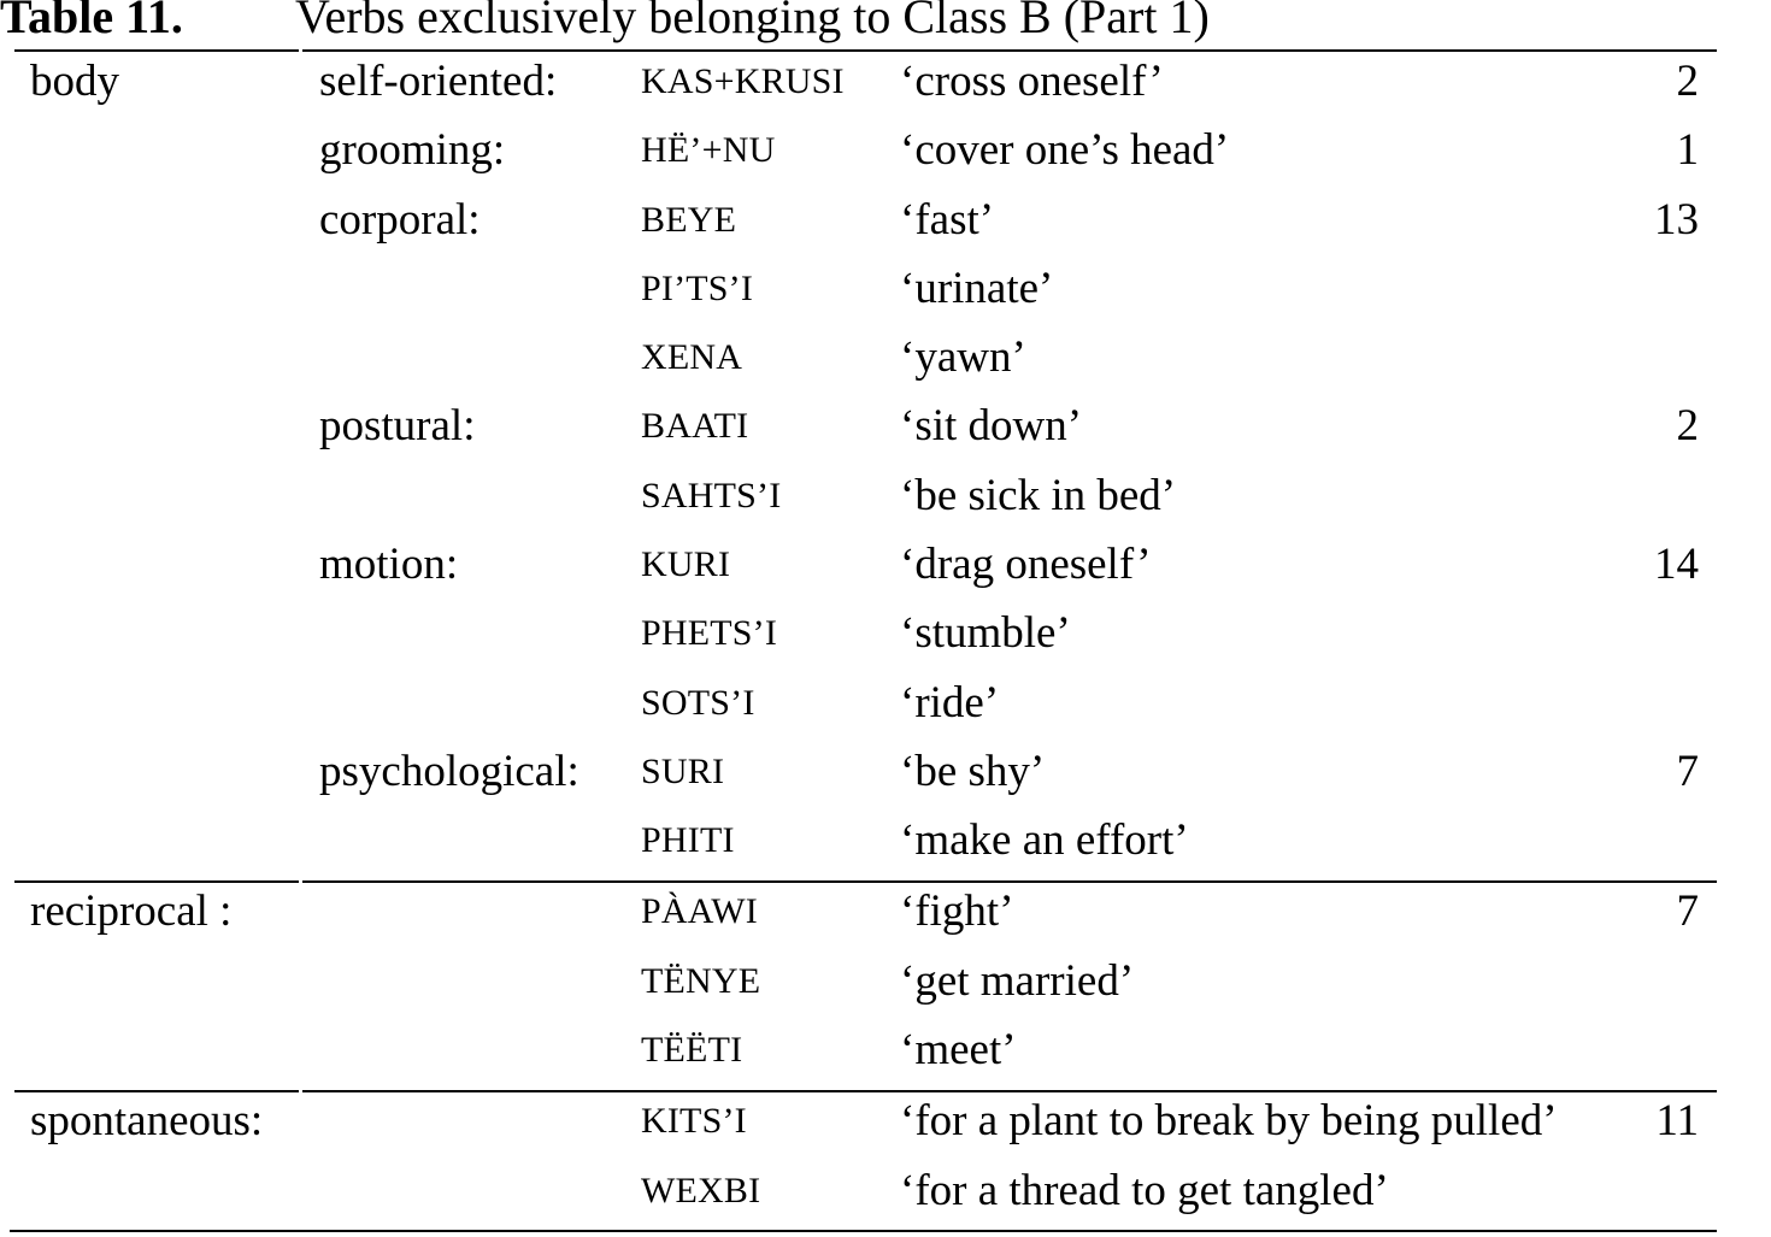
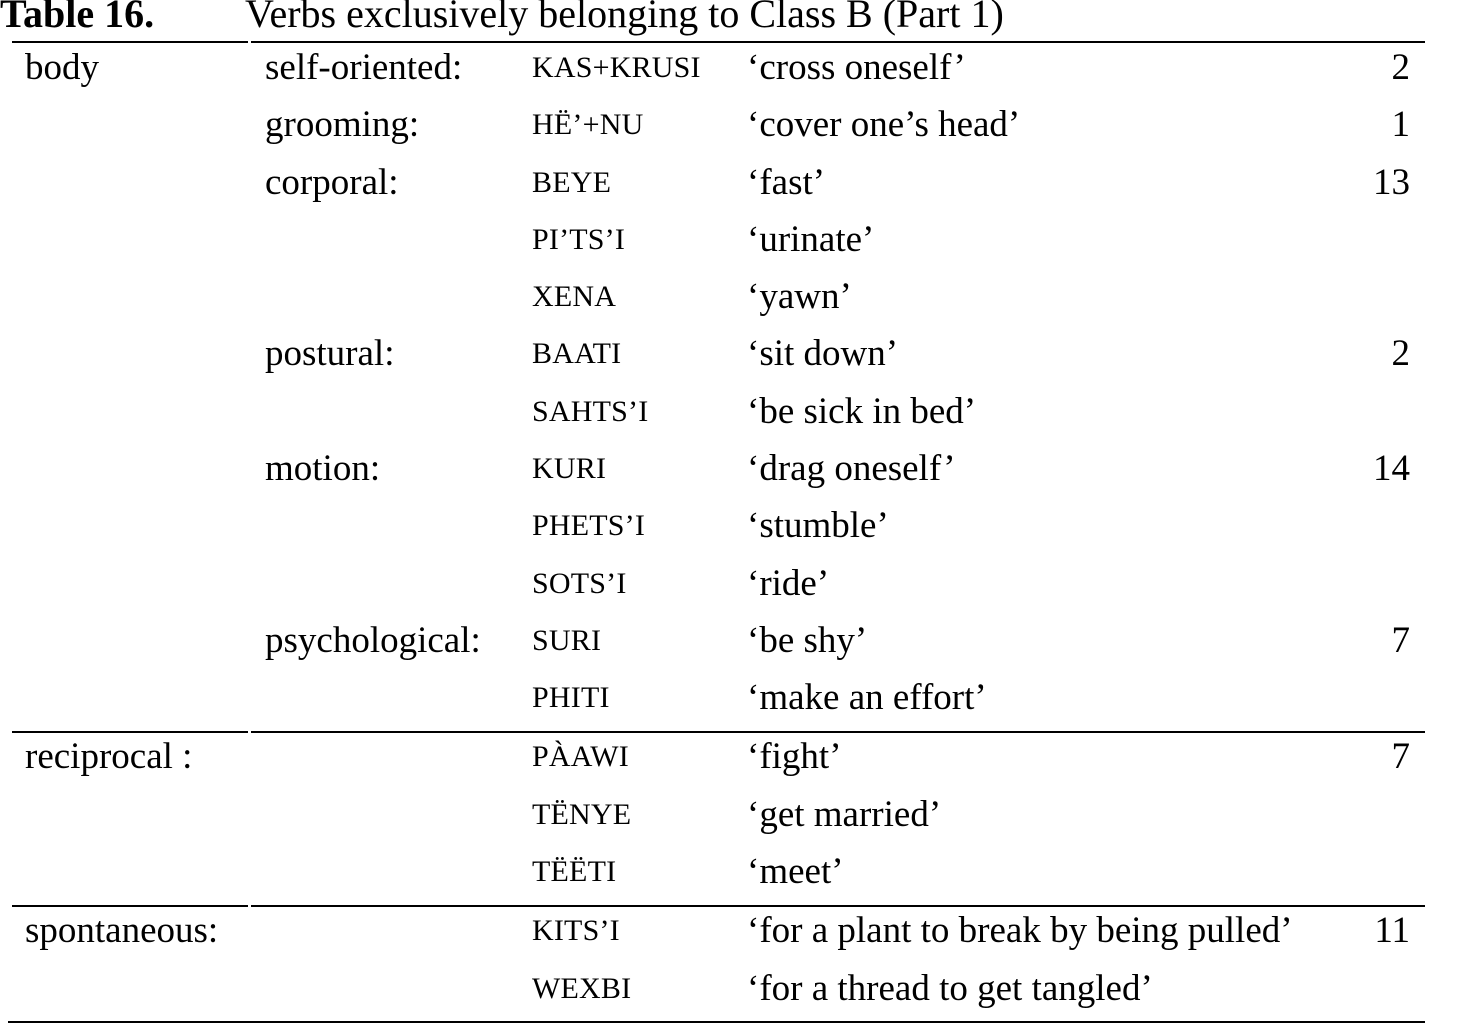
- Table 11.
+ Table 16.
  Verbs exclusively belonging to Class B (Part 1)
  body
  self-oriented:
  KAS+KRUSI
  ‘cross oneself’
  2
  grooming:
  HË’+NU
  ‘cover one’s head’
  1
  corporal:
  BEYE
  ‘fast’
  13
  PI’TS’I
  ‘urinate’
  XENA
  ‘yawn’
  postural:
  BAATI
  ‘sit down’
  2
  SAHTS’I
  ‘be sick in bed’
  motion:
  KURI
  ‘drag oneself’
  14
  PHETS’I
  ‘stumble’
  SOTS’I
  ‘ride’
  psychological:
  SURI
  ‘be shy’
  7
  PHITI
  ‘make an effort’
  reciprocal :
  PÀAWI
  ‘fight’
  7
  TËNYE
  ‘get married’
  TËËTI
  ‘meet’
  spontaneous:
  KITS’I
  ‘for a plant to break by being pulled’
  11
  WEXBI
  ‘for a thread to get tangled’
